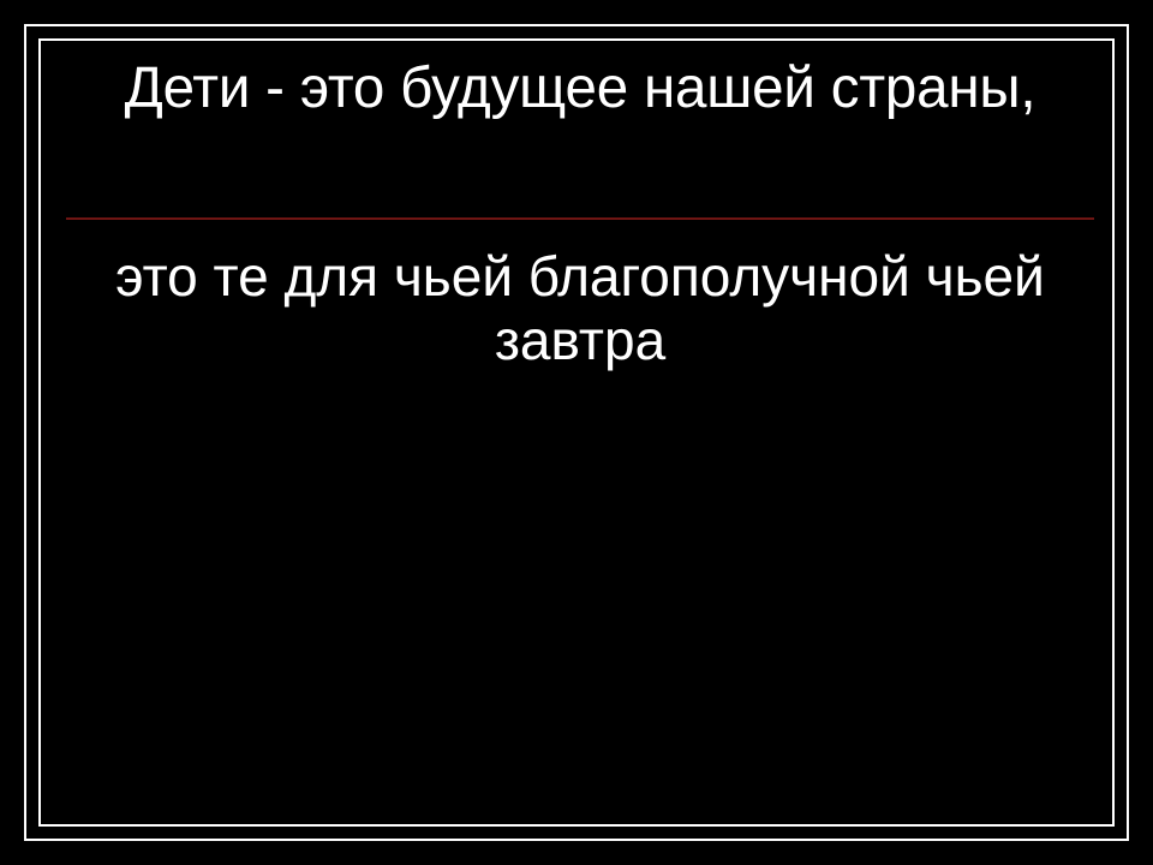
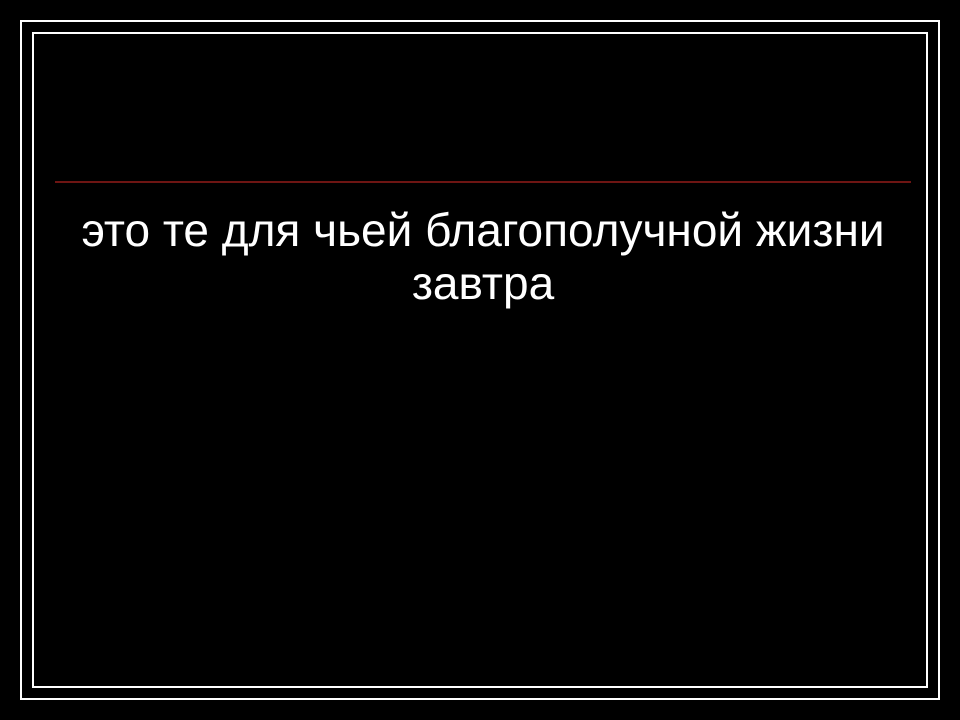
- Дети - это будущее нашей страны,
- это те для чьей благополучной чьей завтра
+ это те для чьей благополучной жизни завтра
